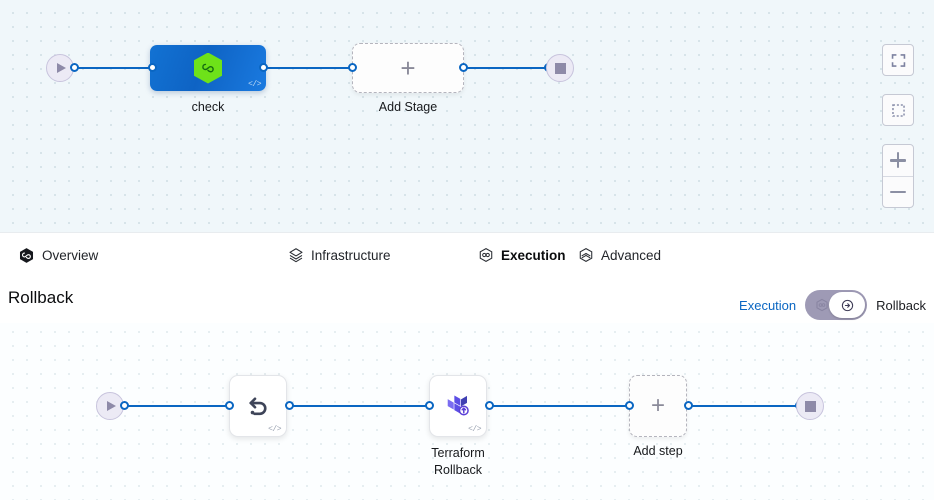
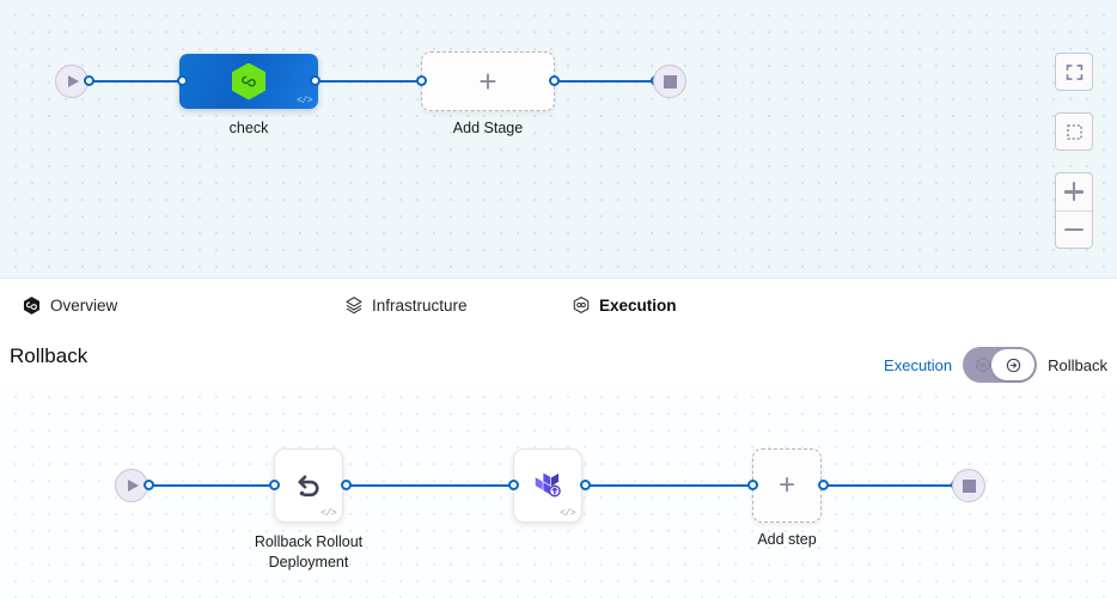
  </>
  check
  +
  Add Stage
  Overview
  Infrastructure
  Execution
- Advanced
  Rollback
  Execution
  Rollback
  </>
+ Rollback Rollout Deployment
  </>
- Terraform Rollback
  +
  Add step
